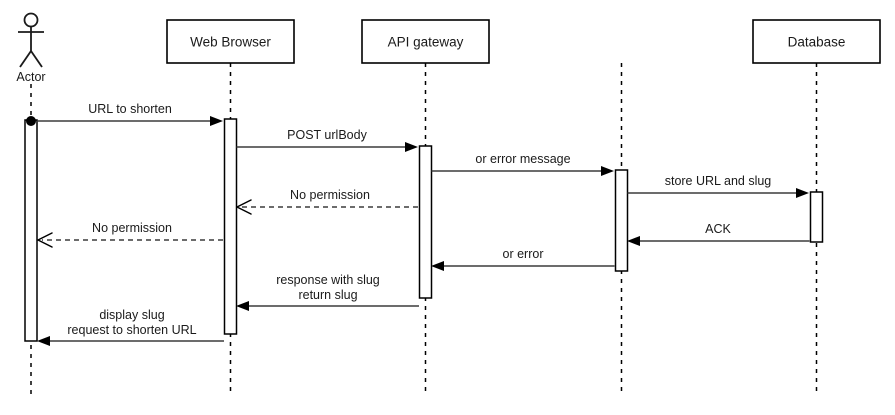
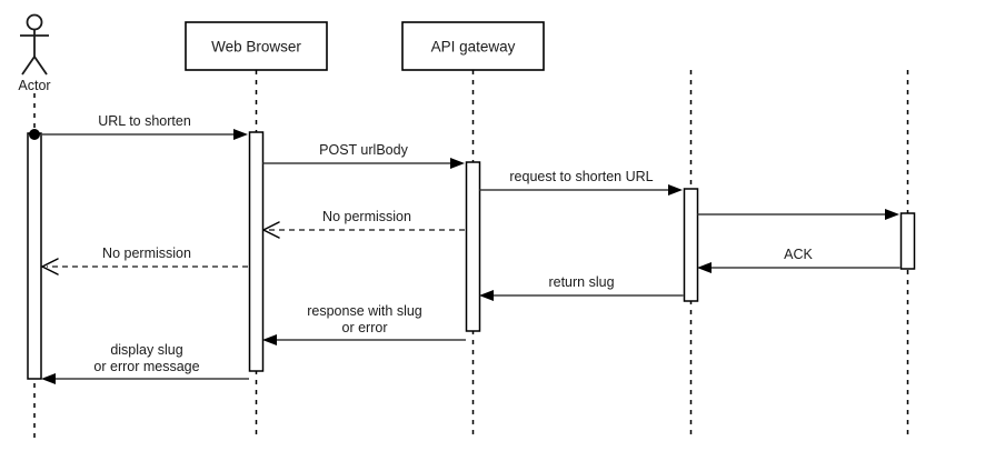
  Actor
  Web Browser
  API gateway
- Database
  URL to shorten
  POST urlBody
- or error message
+ request to shorten URL
- store URL and slug
  No permission
  ACK
  No permission
- or error
+ return slug
  response with slug
- return slug
+ or error
  display slug
- request to shorten URL
+ or error message
